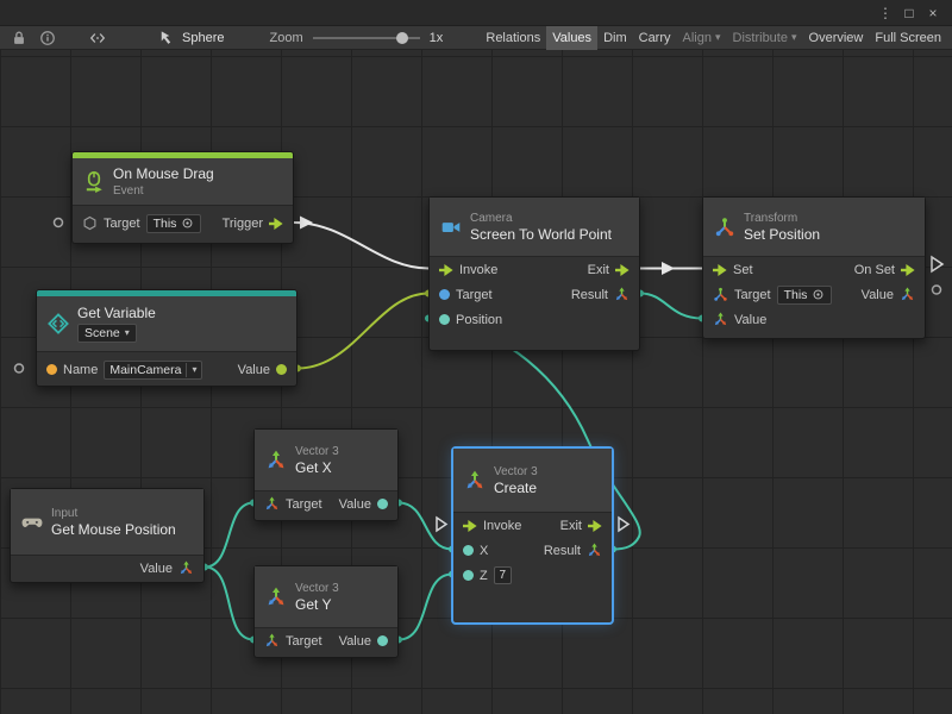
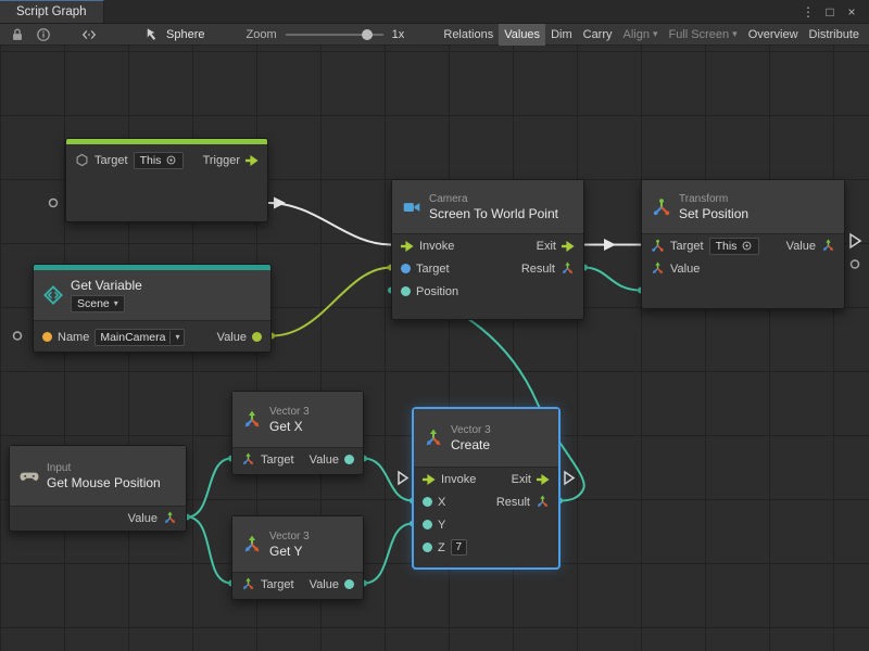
+ Script Graph
  ⋮
  □
  ×
  Sphere
  Zoom
  1x
  Relations
  Values
  Dim
  Carry
  Align
  ▾
- Distribute
+ Full Screen
  ▾
  Overview
- Full Screen
+ Distribute
- On Mouse Drag
- Event
  Target
  This
  Trigger
  Get Variable
  Scene
  ▾
  Name
  MainCamera
  ▾
  Value
  Camera
  Screen To World Point
  Invoke
  Exit
  Target
  Result
  Position
  Transform
  Set Position
- Set
- On Set
  Target
  This
  Value
  Value
  Vector 3
  Get X
  Target
  Value
  Vector 3
  Get Y
  Target
  Value
  Input
  Get Mouse Position
  Value
  Vector 3
  Create
  Invoke
  Exit
  X
  Result
+ Y
  Z
  7
